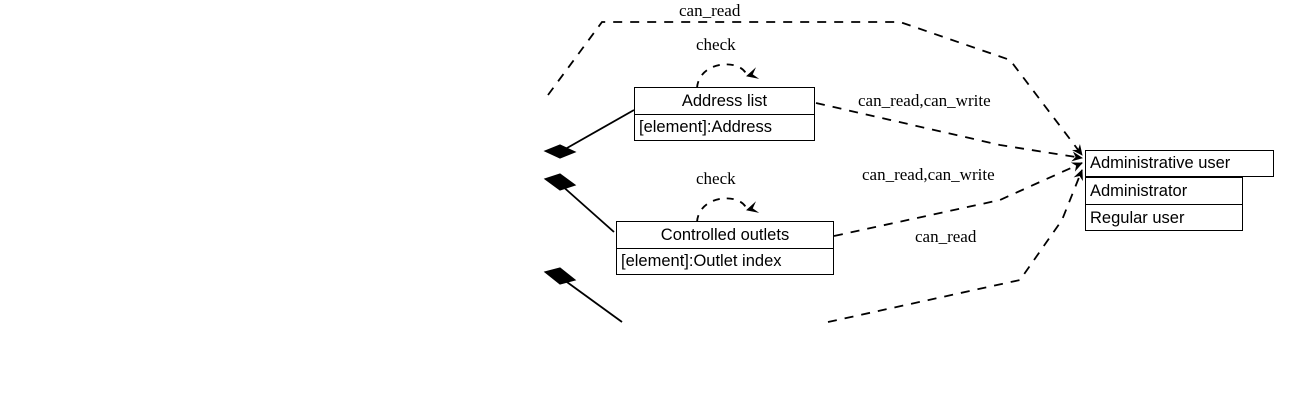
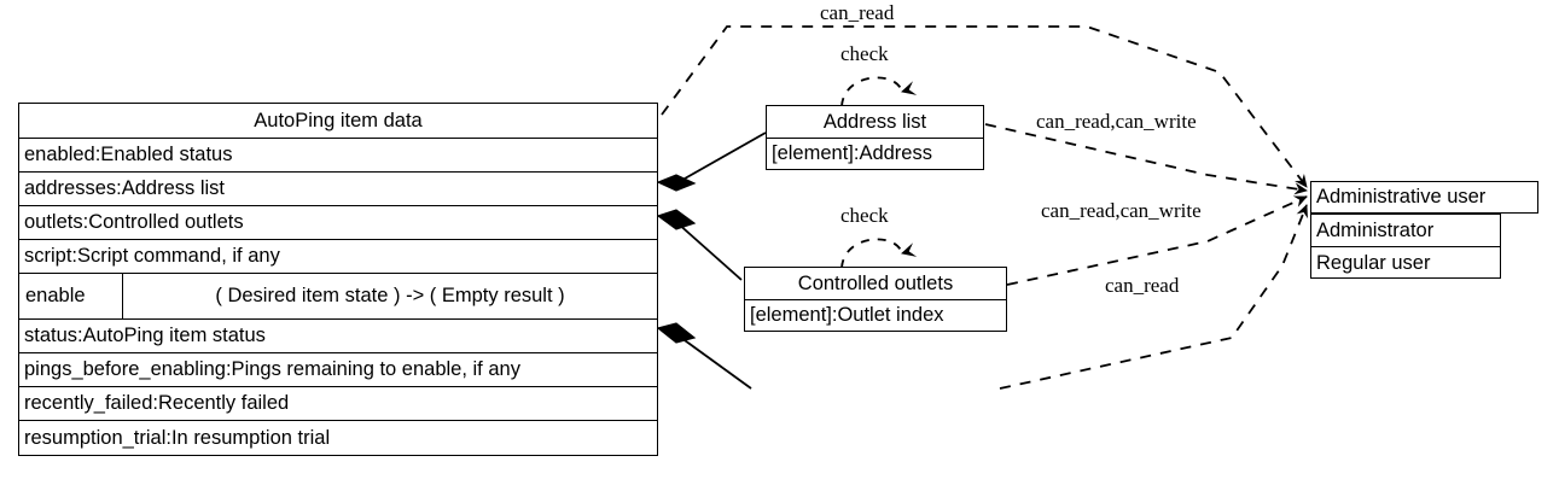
+ AutoPing item data
+ enabled:Enabled status
+ addresses:Address list
+ outlets:Controlled outlets
+ script:Script command, if any
+ enable
+ ( Desired item state ) -> ( Empty result )
+ status:AutoPing item status
+ pings_before_enabling:Pings remaining to enable, if any
+ recently_failed:Recently failed
+ resumption_trial:In resumption trial
  Address list
  [element]:Address
  Controlled outlets
  [element]:Outlet index
  Administrative user
  Administrator
  Regular user
  can_read
  check
  check
  can_read,can_write
  can_read,can_write
  can_read
